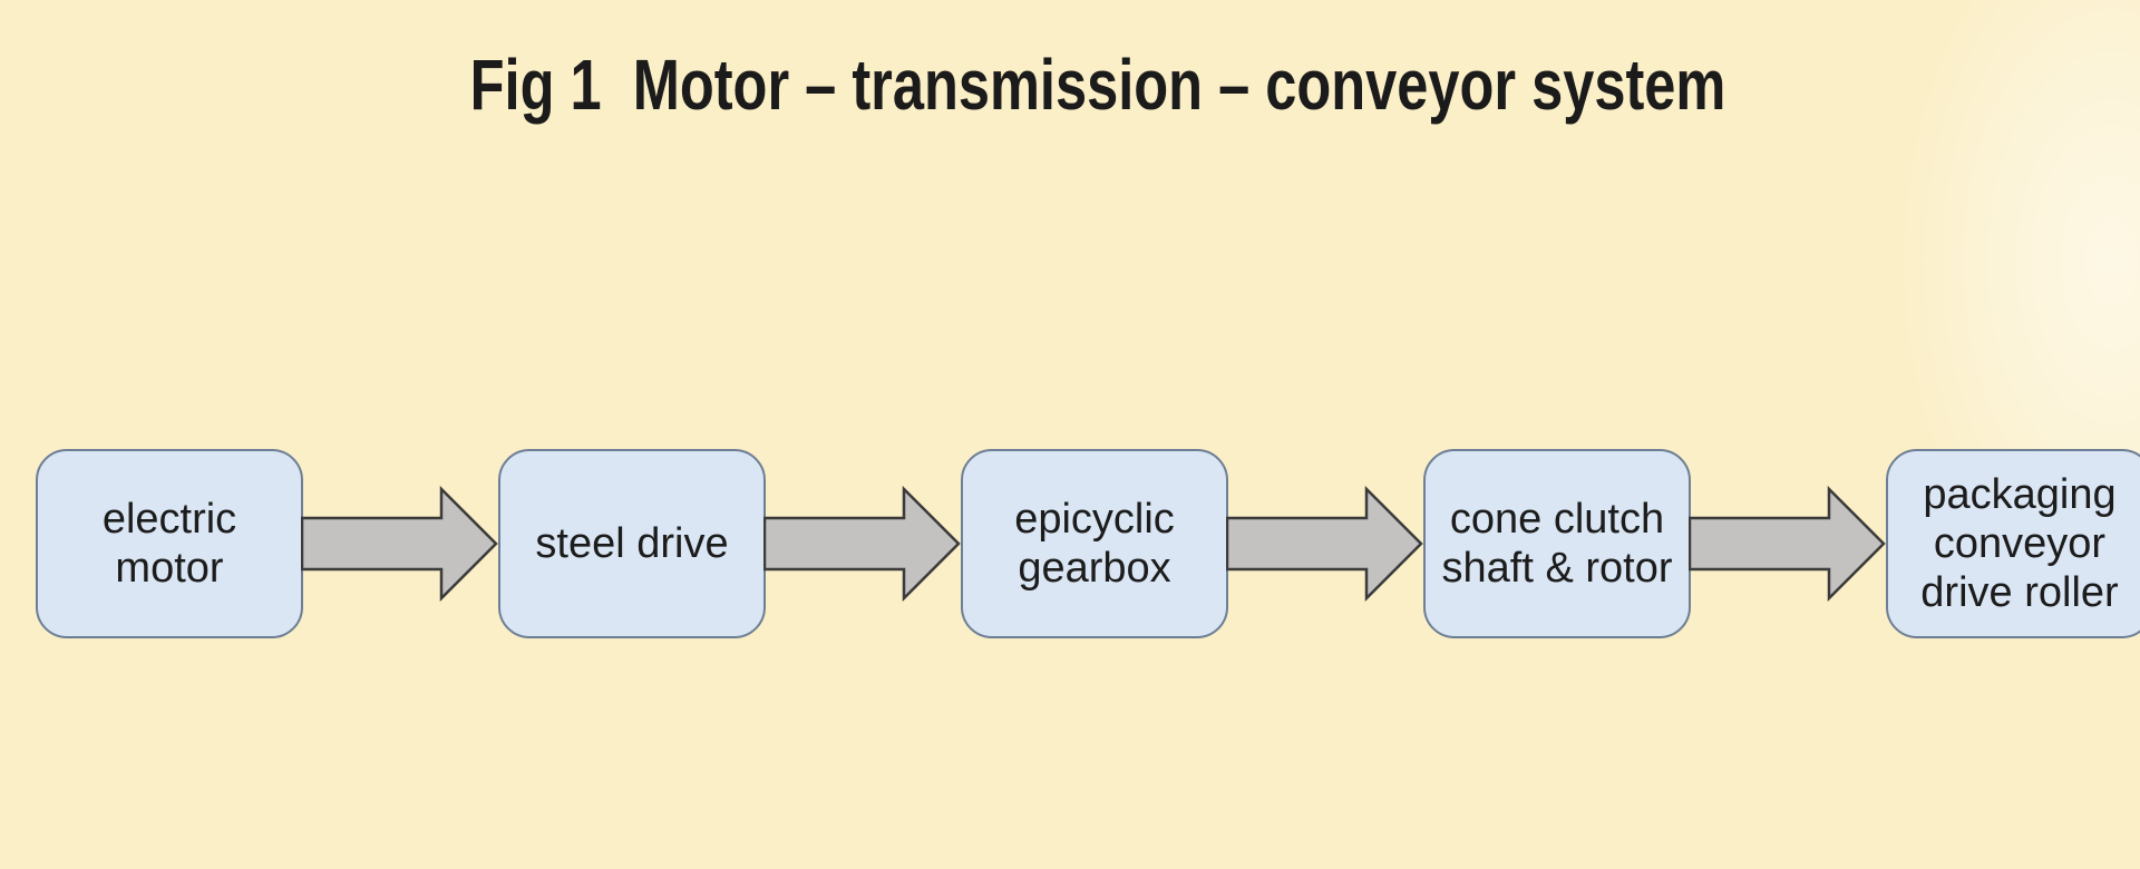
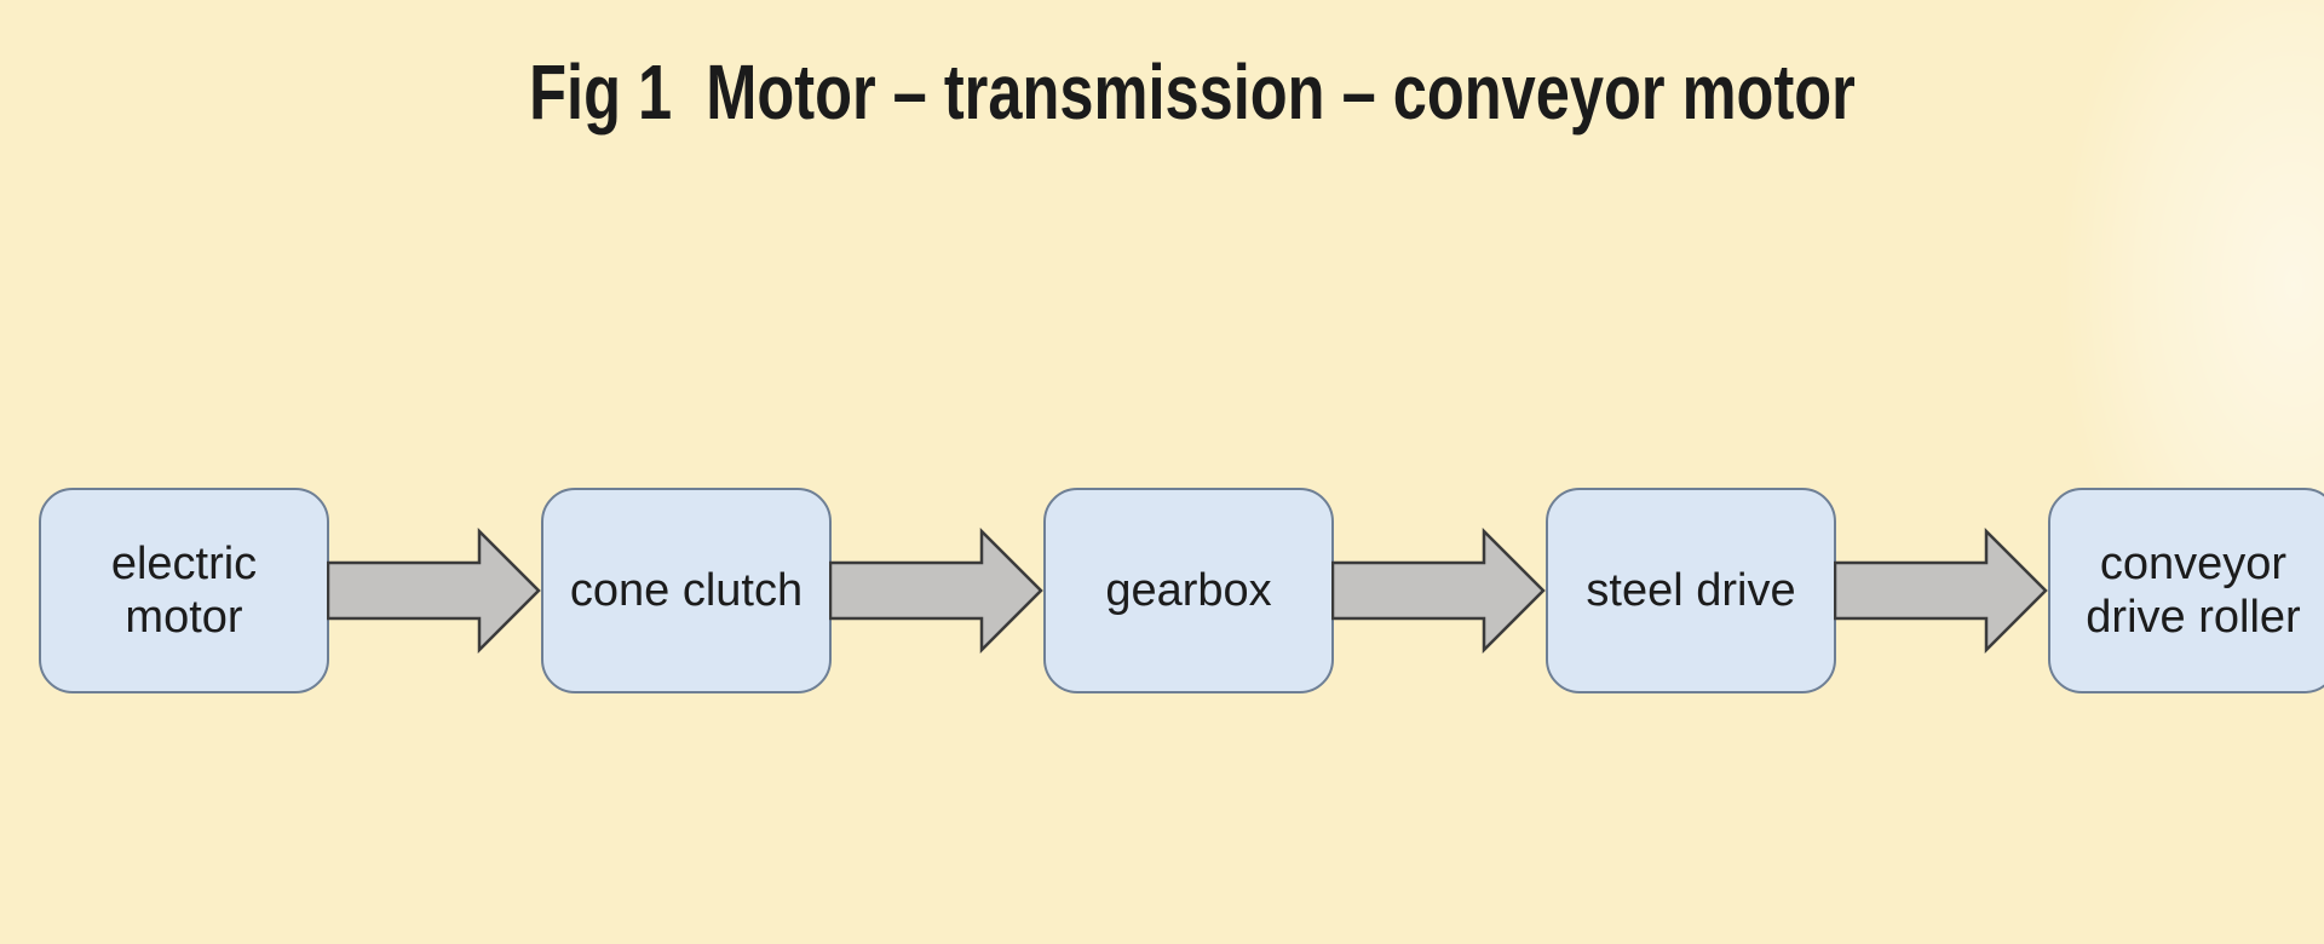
- Fig 1 Motor – transmission – conveyor system
+ Fig 1 Motor – transmission – conveyor motor
  electric
  motor
- steel drive
+ cone clutch
- epicyclic
  gearbox
- cone clutch
+ steel drive
- shaft & rotor
- packaging
  conveyor
  drive roller
